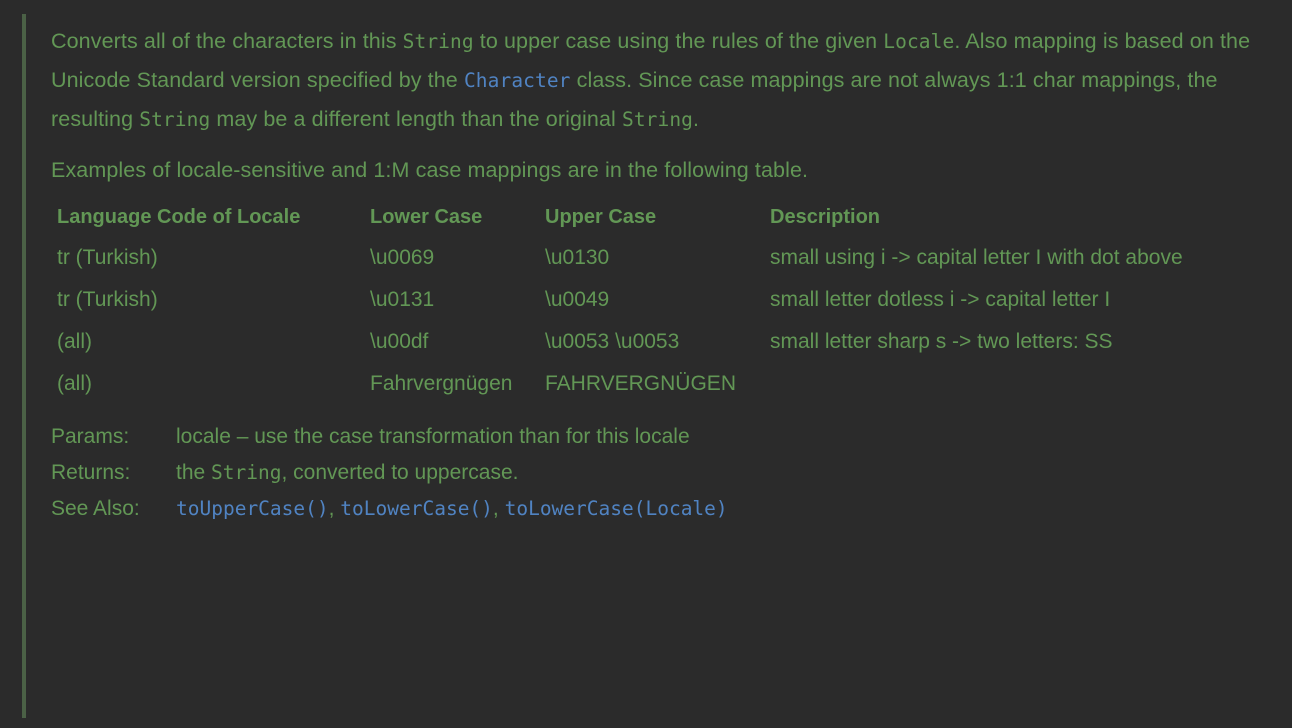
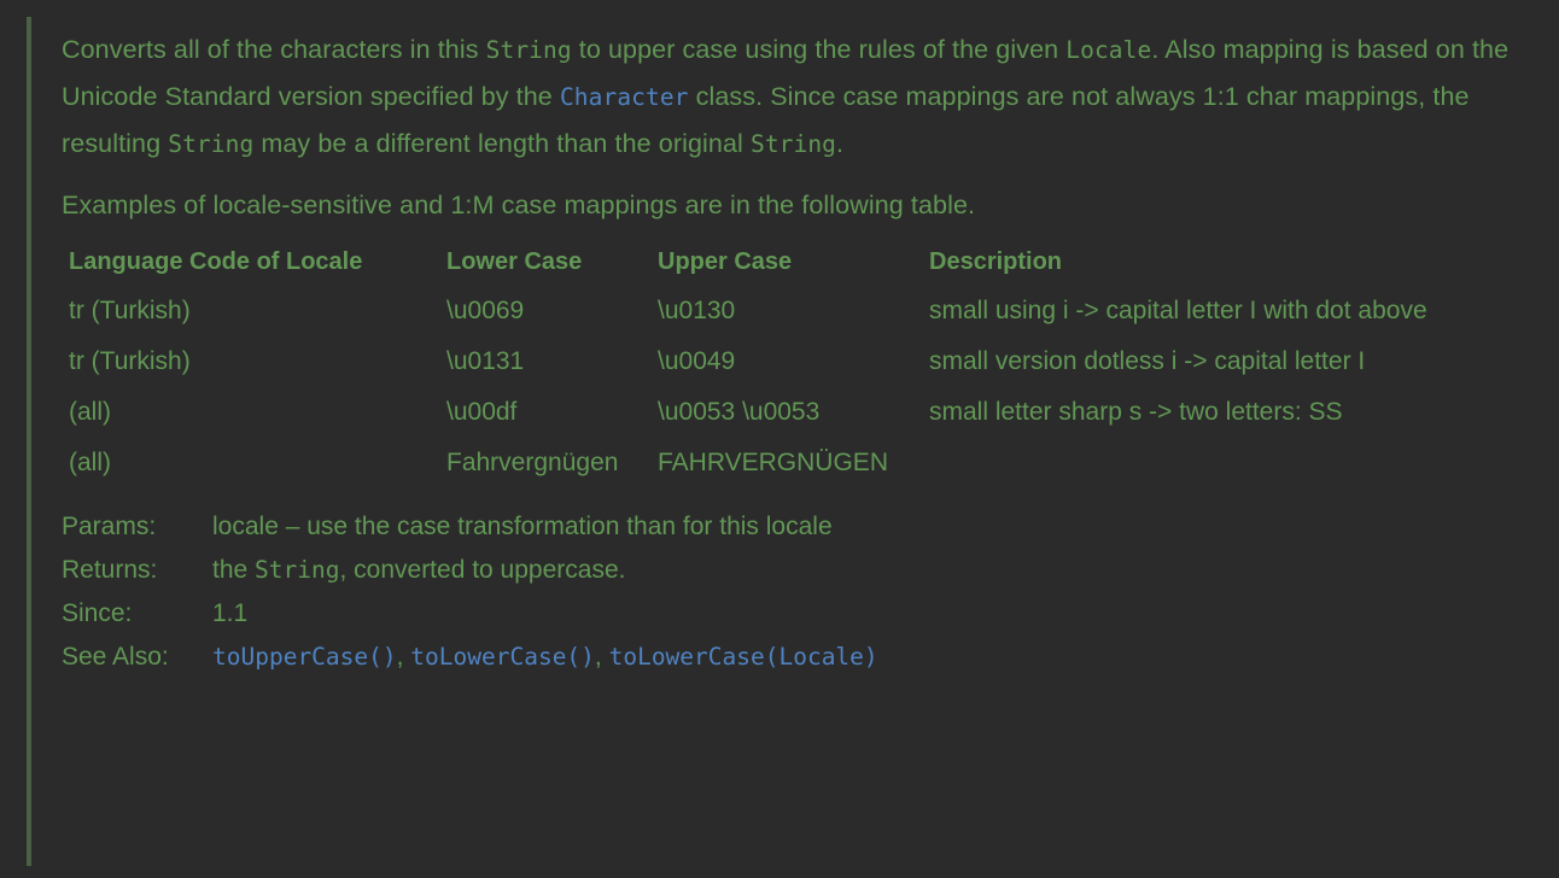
  Converts all of the characters in this String to upper case using the rules of the given Locale. Also mapping is based on the Unicode Standard version specified by the Character class. Since case mappings are not always 1:1 char mappings, the resulting String may be a different length than the original String.
  Examples of locale-sensitive and 1:M case mappings are in the following table.
  Language Code of Locale	Lower Case	Upper Case	Description
  tr (Turkish)	\u0069	\u0130	small using i -> capital letter I with dot above
- tr (Turkish)	\u0131	\u0049	small letter dotless i -> capital letter I
+ tr (Turkish)	\u0131	\u0049	small version dotless i -> capital letter I
  (all)	\u00df	\u0053 \u0053	small letter sharp s -> two letters: SS
  (all)	Fahrvergnügen	FAHRVERGNÜGEN
  Params:
  locale – use the case transformation than for this locale
  Returns:
  the String, converted to uppercase.
+ Since:
+ 1.1
  See Also:
  toUpperCase(), toLowerCase(), toLowerCase(Locale)
